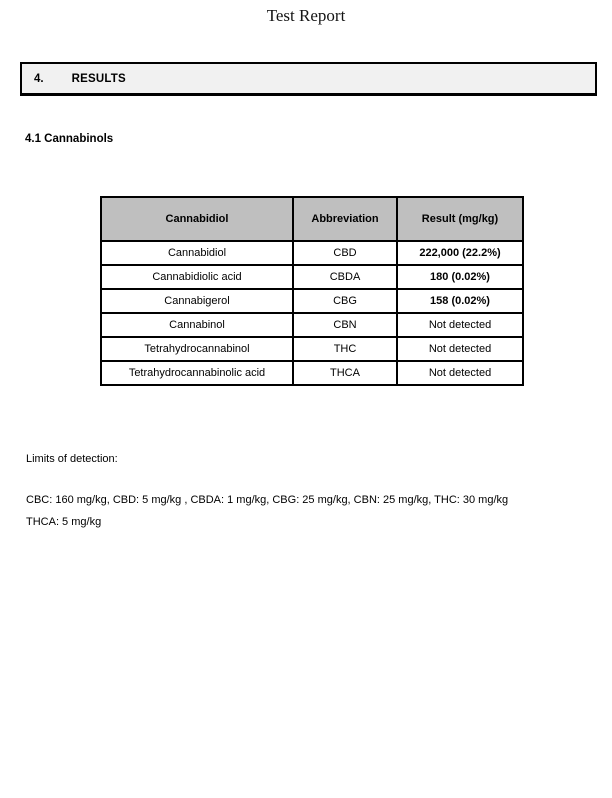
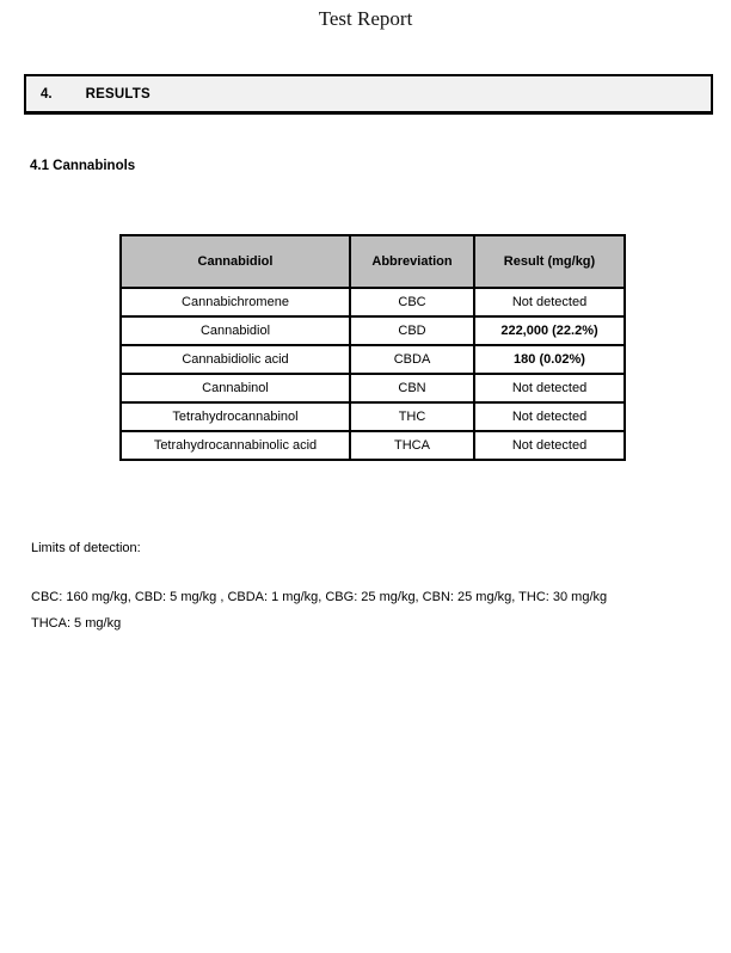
  Test Report
  4.
  RESULTS
  4.1 Cannabinols
  Cannabidiol	Abbreviation	Result (mg/kg)
+ Cannabichromene	CBC	Not detected
  Cannabidiol	CBD	222,000 (22.2%)
  Cannabidiolic acid	CBDA	180 (0.02%)
- Cannabigerol	CBG	158 (0.02%)
  Cannabinol	CBN	Not detected
  Tetrahydrocannabinol	THC	Not detected
  Tetrahydrocannabinolic acid	THCA	Not detected
  Limits of detection:
  CBC: 160 mg/kg, CBD: 5 mg/kg , CBDA: 1 mg/kg, CBG: 25 mg/kg, CBN: 25 mg/kg, THC: 30 mg/kg
  THCA: 5 mg/kg
